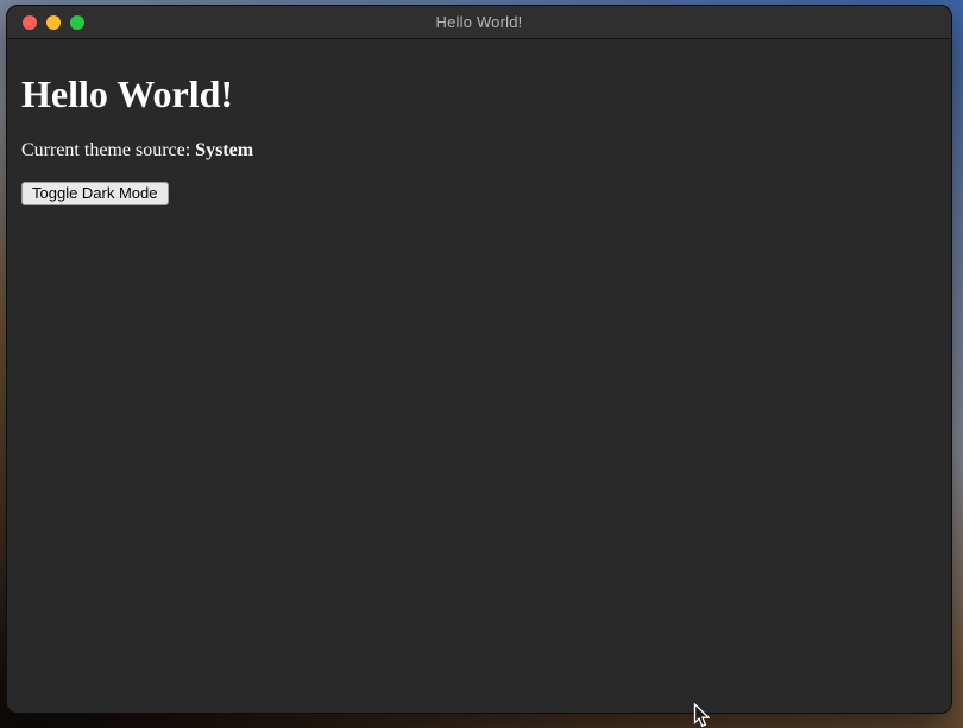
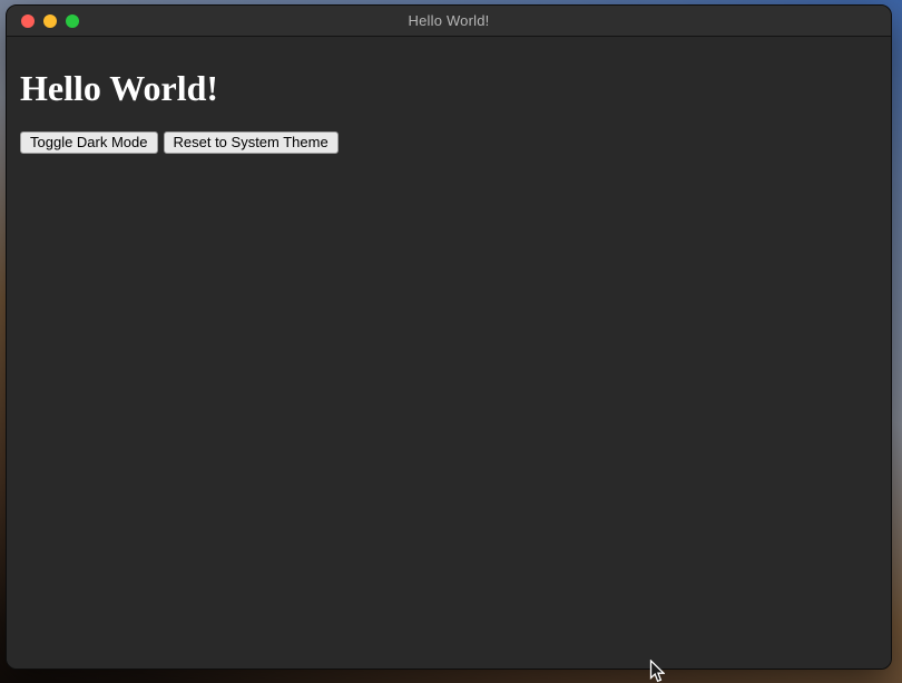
  Hello World!
  Hello World!
- Current theme source: System
  Toggle Dark Mode
+ Reset to System Theme
